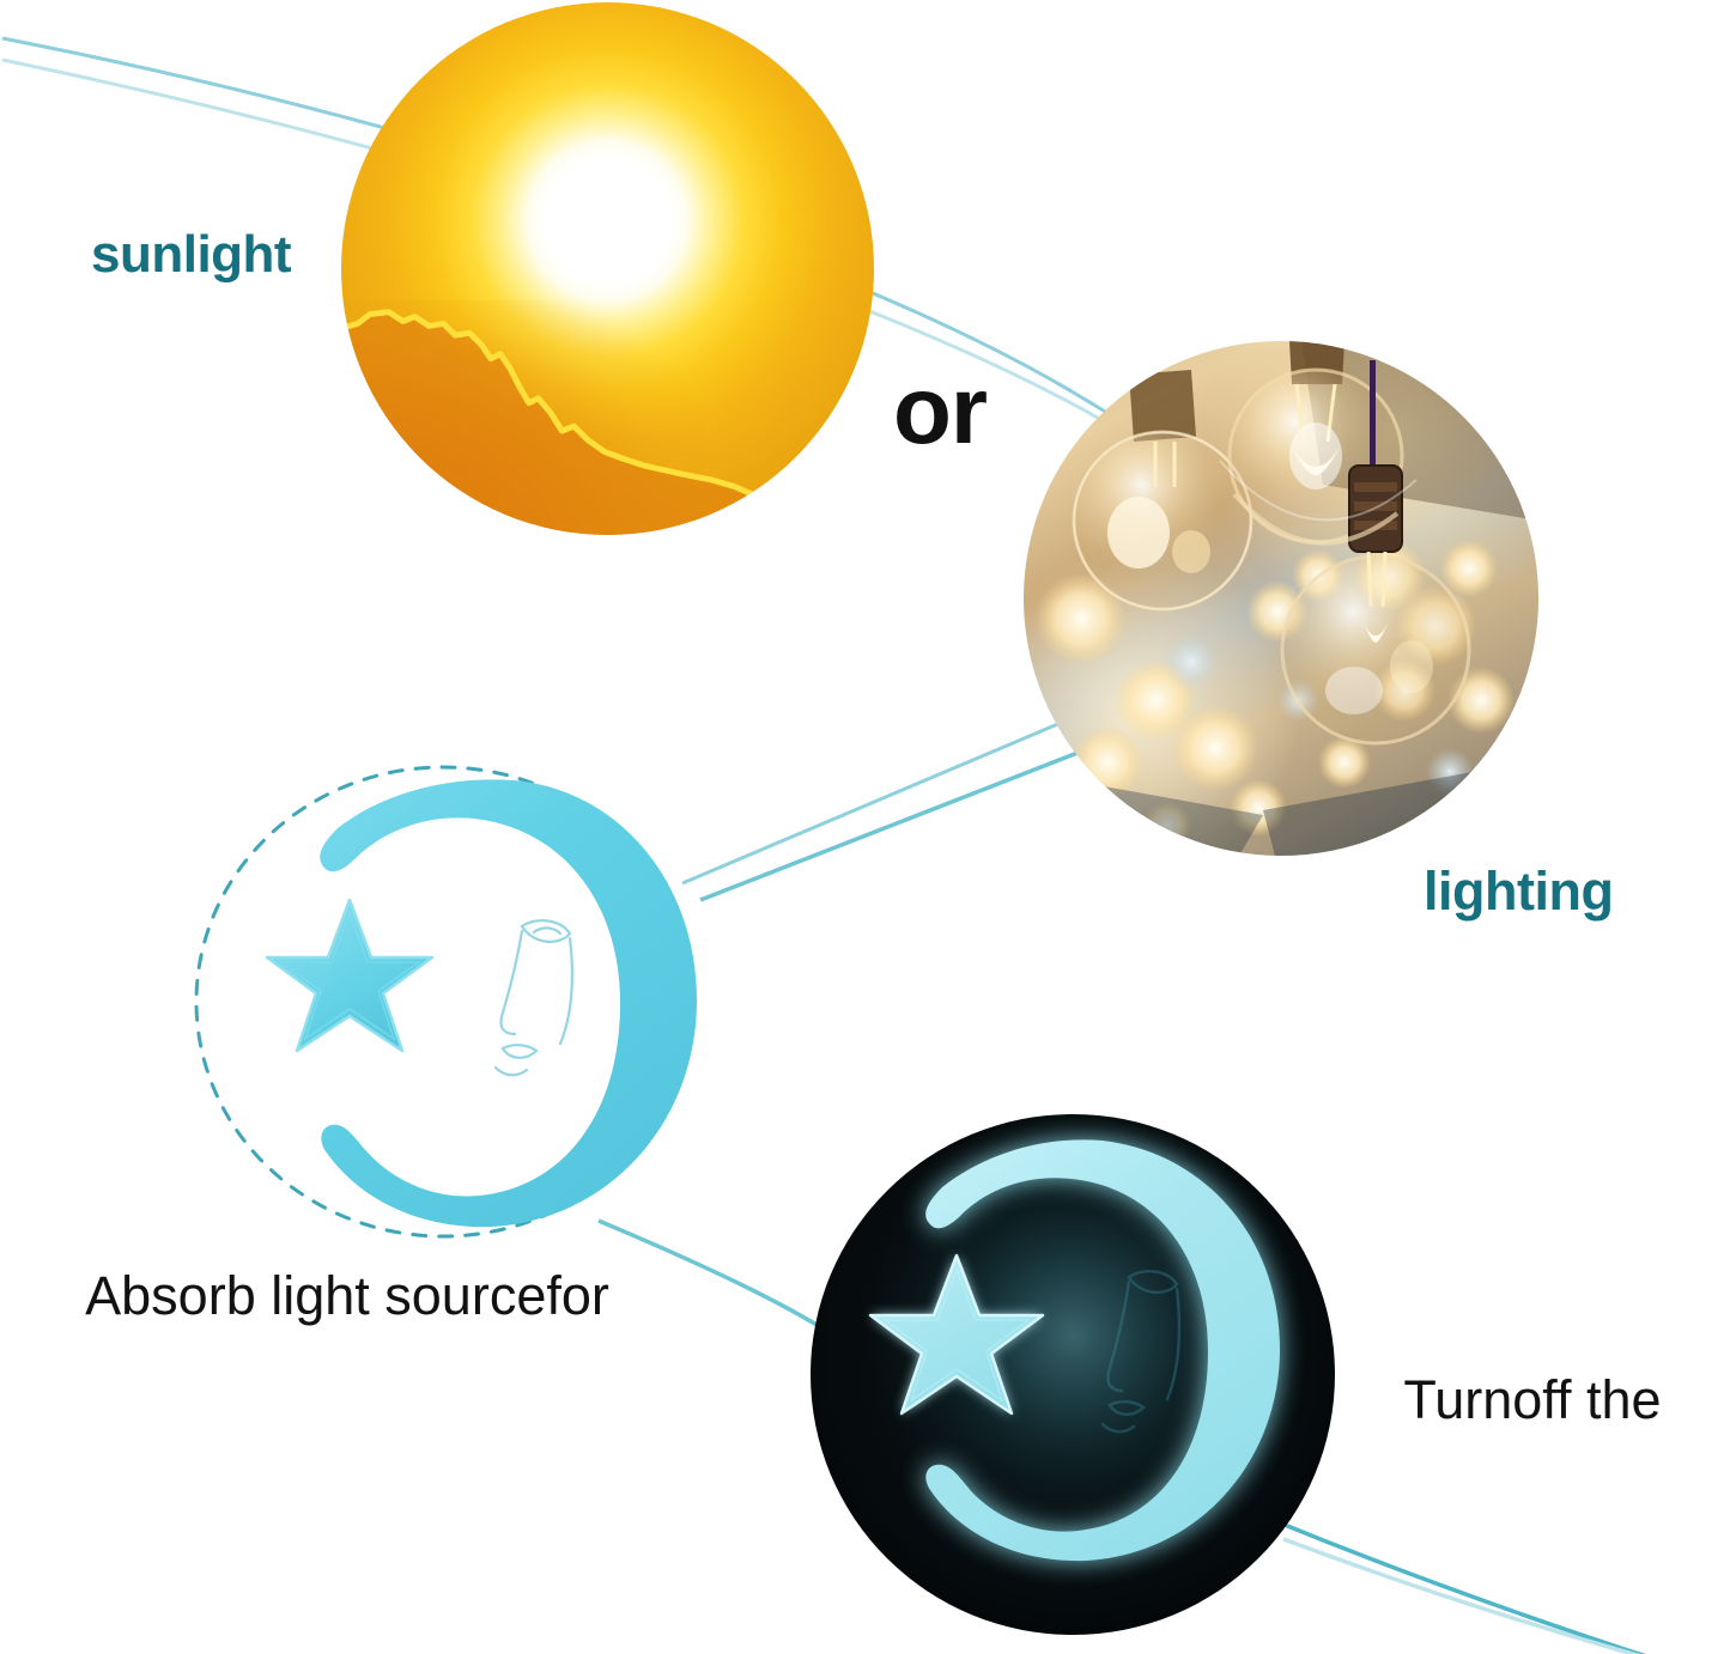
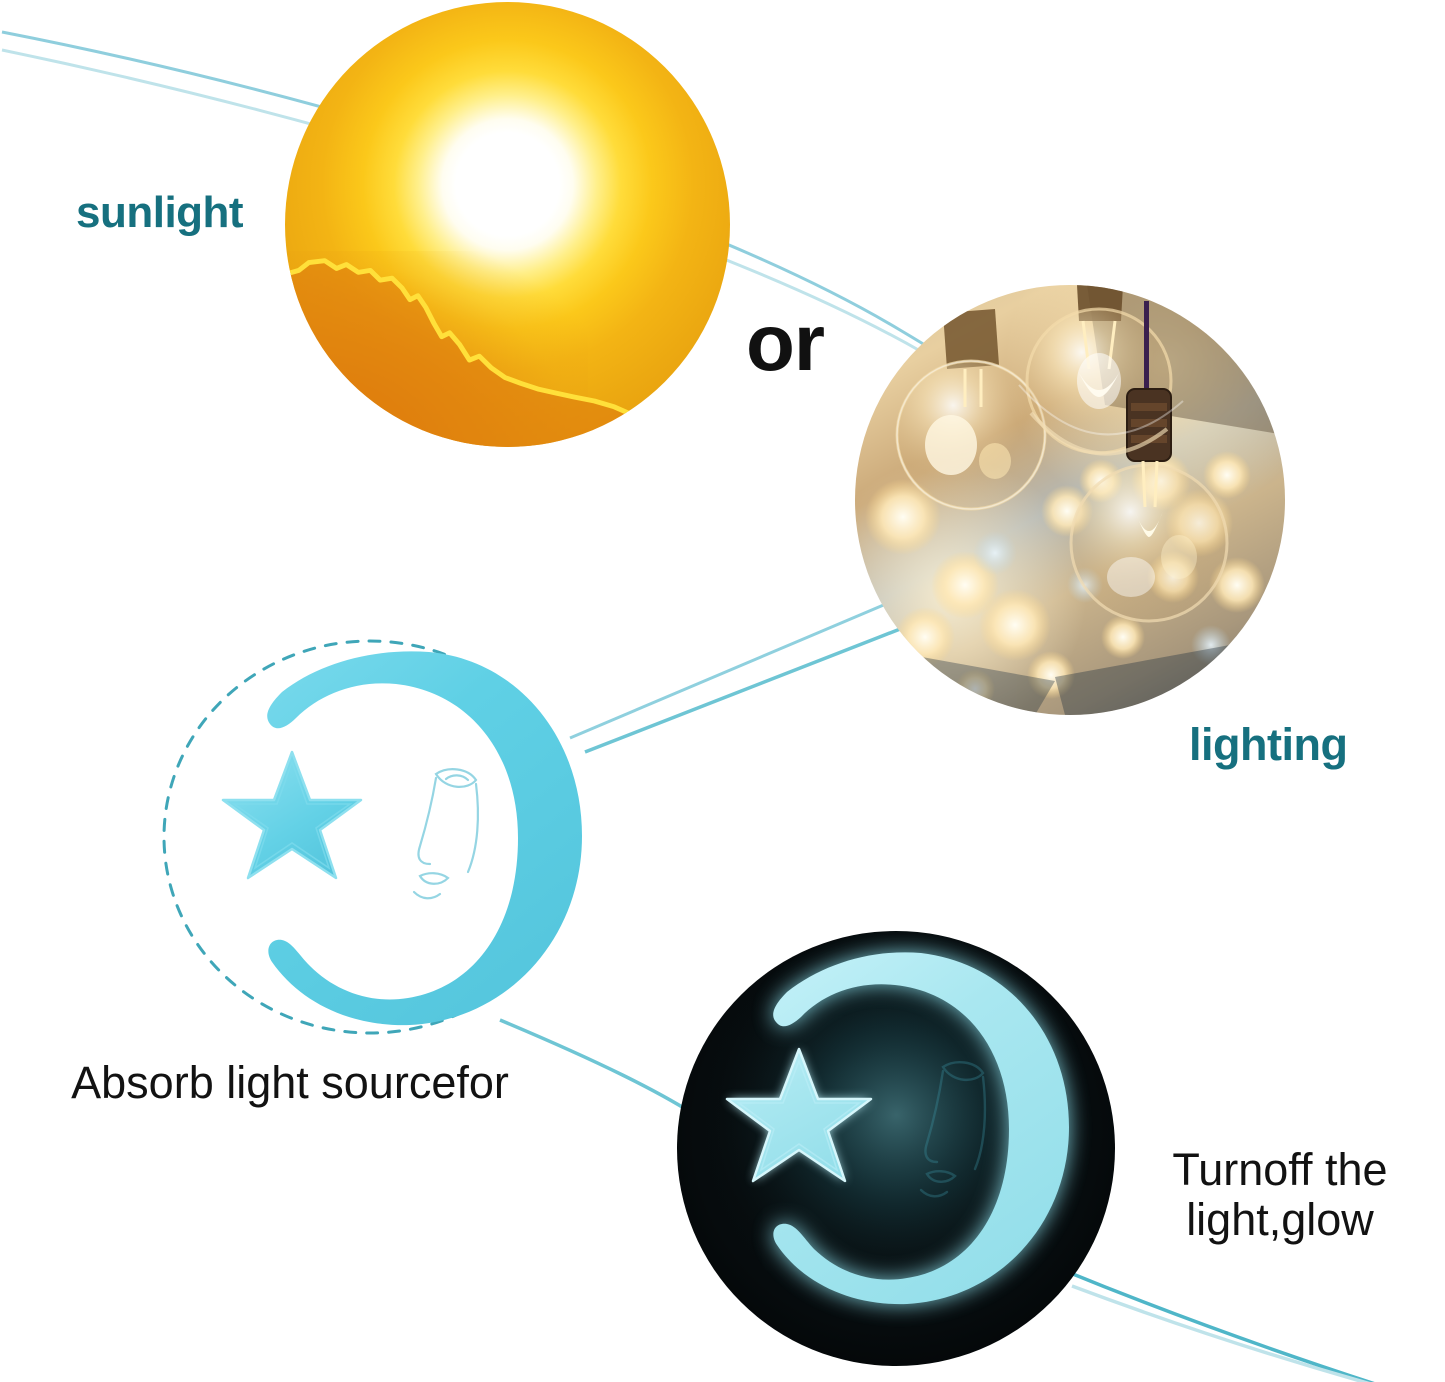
  sunlight
  or
  lighting
  Absorb light sourcefor
  Turnoff the
+ light,glow
